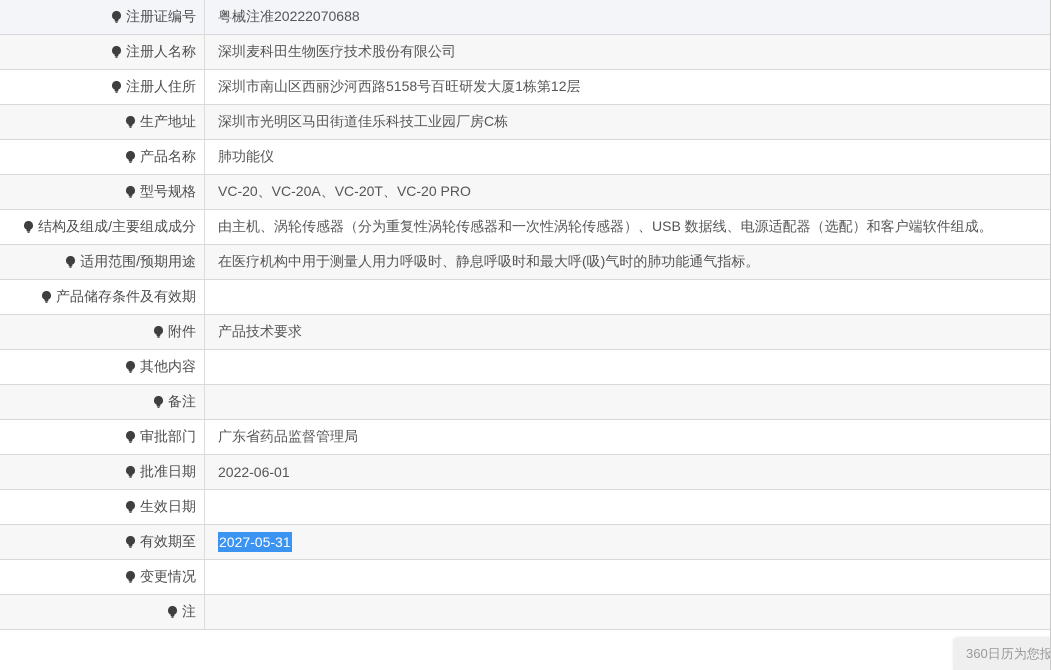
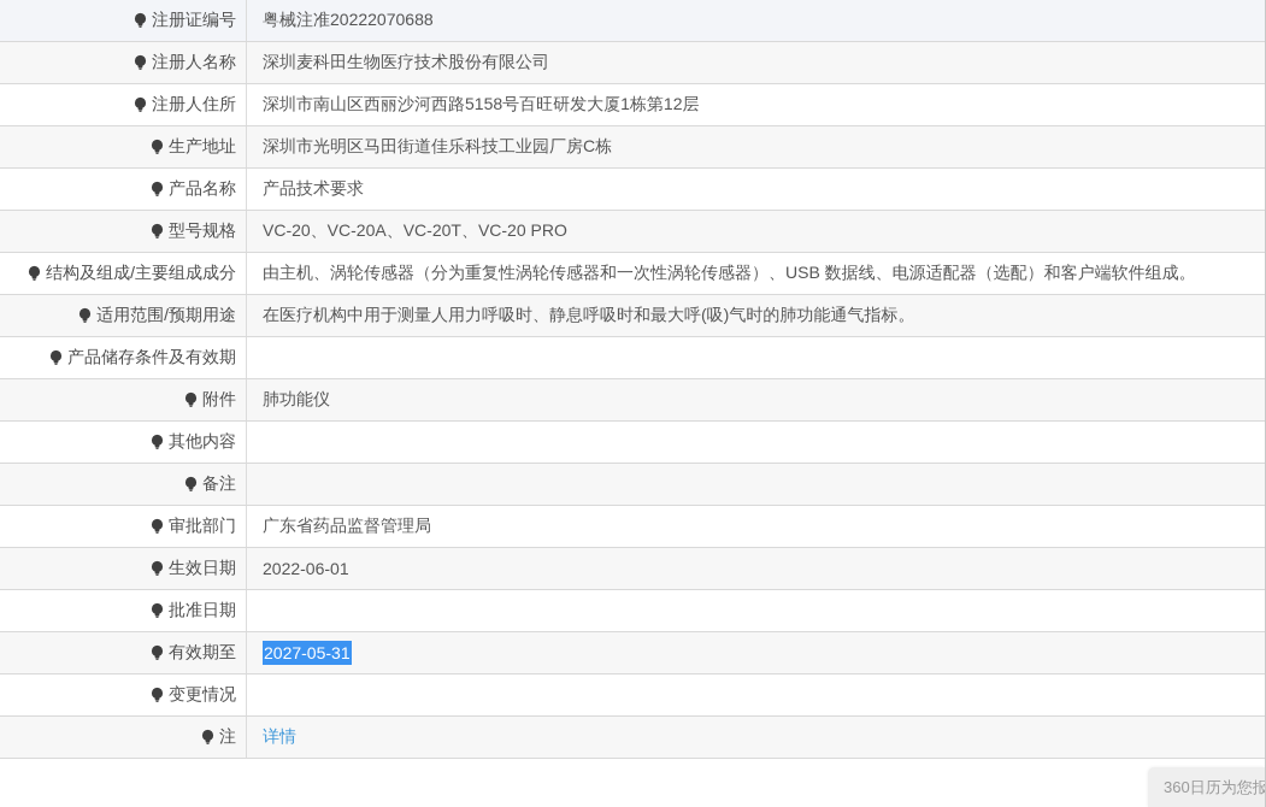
  注册证编号
  粤械注准20222070688
  注册人名称
  深圳麦科田生物医疗技术股份有限公司
  注册人住所
  深圳市南山区西丽沙河西路5158号百旺研发大厦1栋第12层
  生产地址
  深圳市光明区马田街道佳乐科技工业园厂房C栋
  产品名称
- 肺功能仪
+ 产品技术要求
  型号规格
  VC-20、VC-20A、VC-20T、VC-20 PRO
  结构及组成/主要组成成分
  由主机、涡轮传感器（分为重复性涡轮传感器和一次性涡轮传感器）、USB 数据线、电源适配器（选配）和客户端软件组成。
  适用范围/预期用途
  在医疗机构中用于测量人用力呼吸时、静息呼吸时和最大呼(吸)气时的肺功能通气指标。
  产品储存条件及有效期
  附件
- 产品技术要求
+ 肺功能仪
  其他内容
  备注
  审批部门
  广东省药品监督管理局
- 批准日期
+ 生效日期
  2022-06-01
- 生效日期
+ 批准日期
  有效期至
  2027-05-31
  变更情况
  注
+ 详情
  360日历为您报
